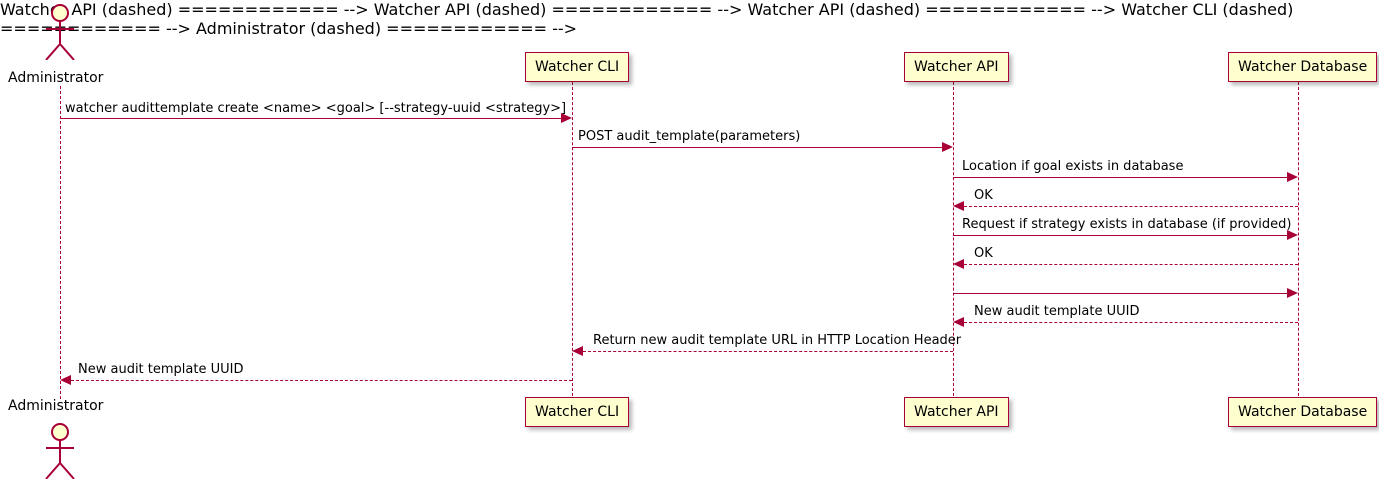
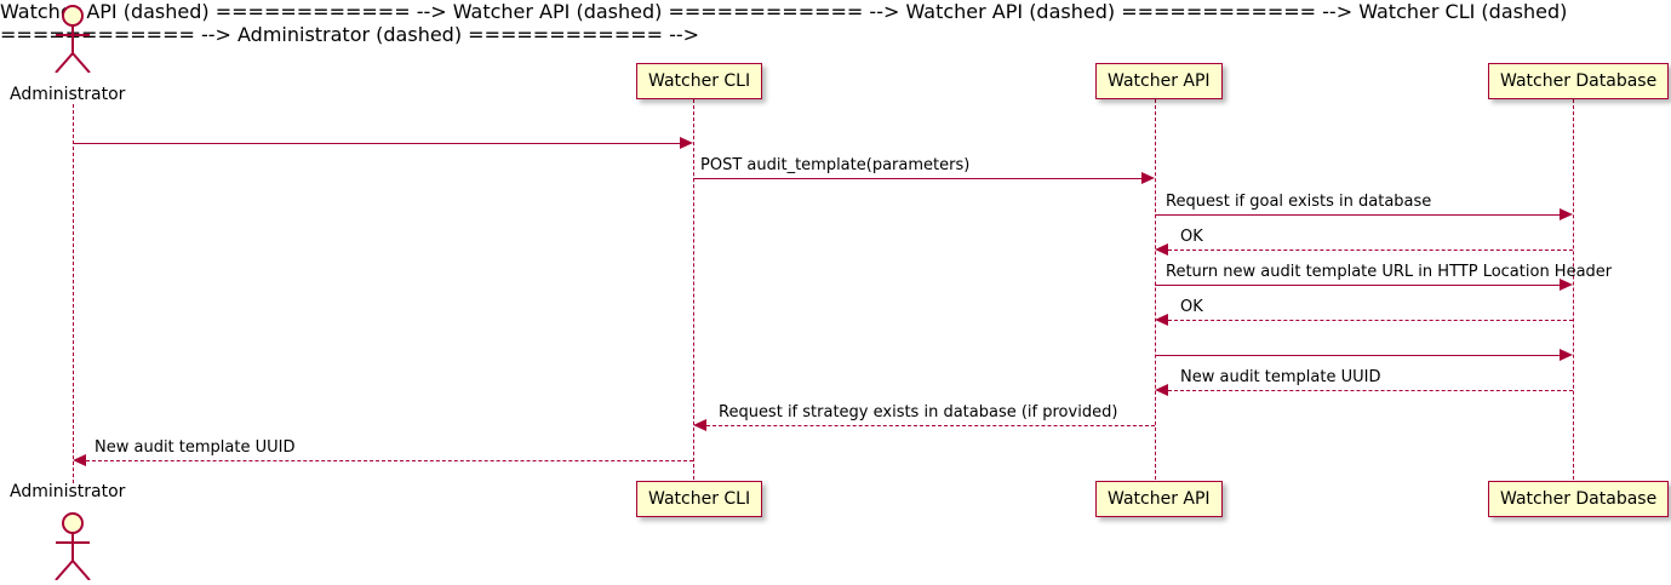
  Administrator
  Administrator
  Watcher CLI
  Watcher API
  Watcher Database
  Watcher CLI
  Watcher API
  Watcher Database
- watcher audittemplate create <name> <goal> [--strategy-uuid <strategy>]
  POST audit_template(parameters)
- Location if goal exists in database
+ Request if goal exists in database
  Watcher API (dashed) ============ -->
  OK
- Request if strategy exists in database (if provided)
+ Return new audit template URL in HTTP Location Header
  Watcher API (dashed) ============ -->
  OK
  Watcher API (dashed) ============ -->
  New audit template UUID
  Watcher CLI (dashed) ============ -->
- Return new audit template URL in HTTP Location Header
+ Request if strategy exists in database (if provided)
  Administrator (dashed) ============ -->
  New audit template UUID
